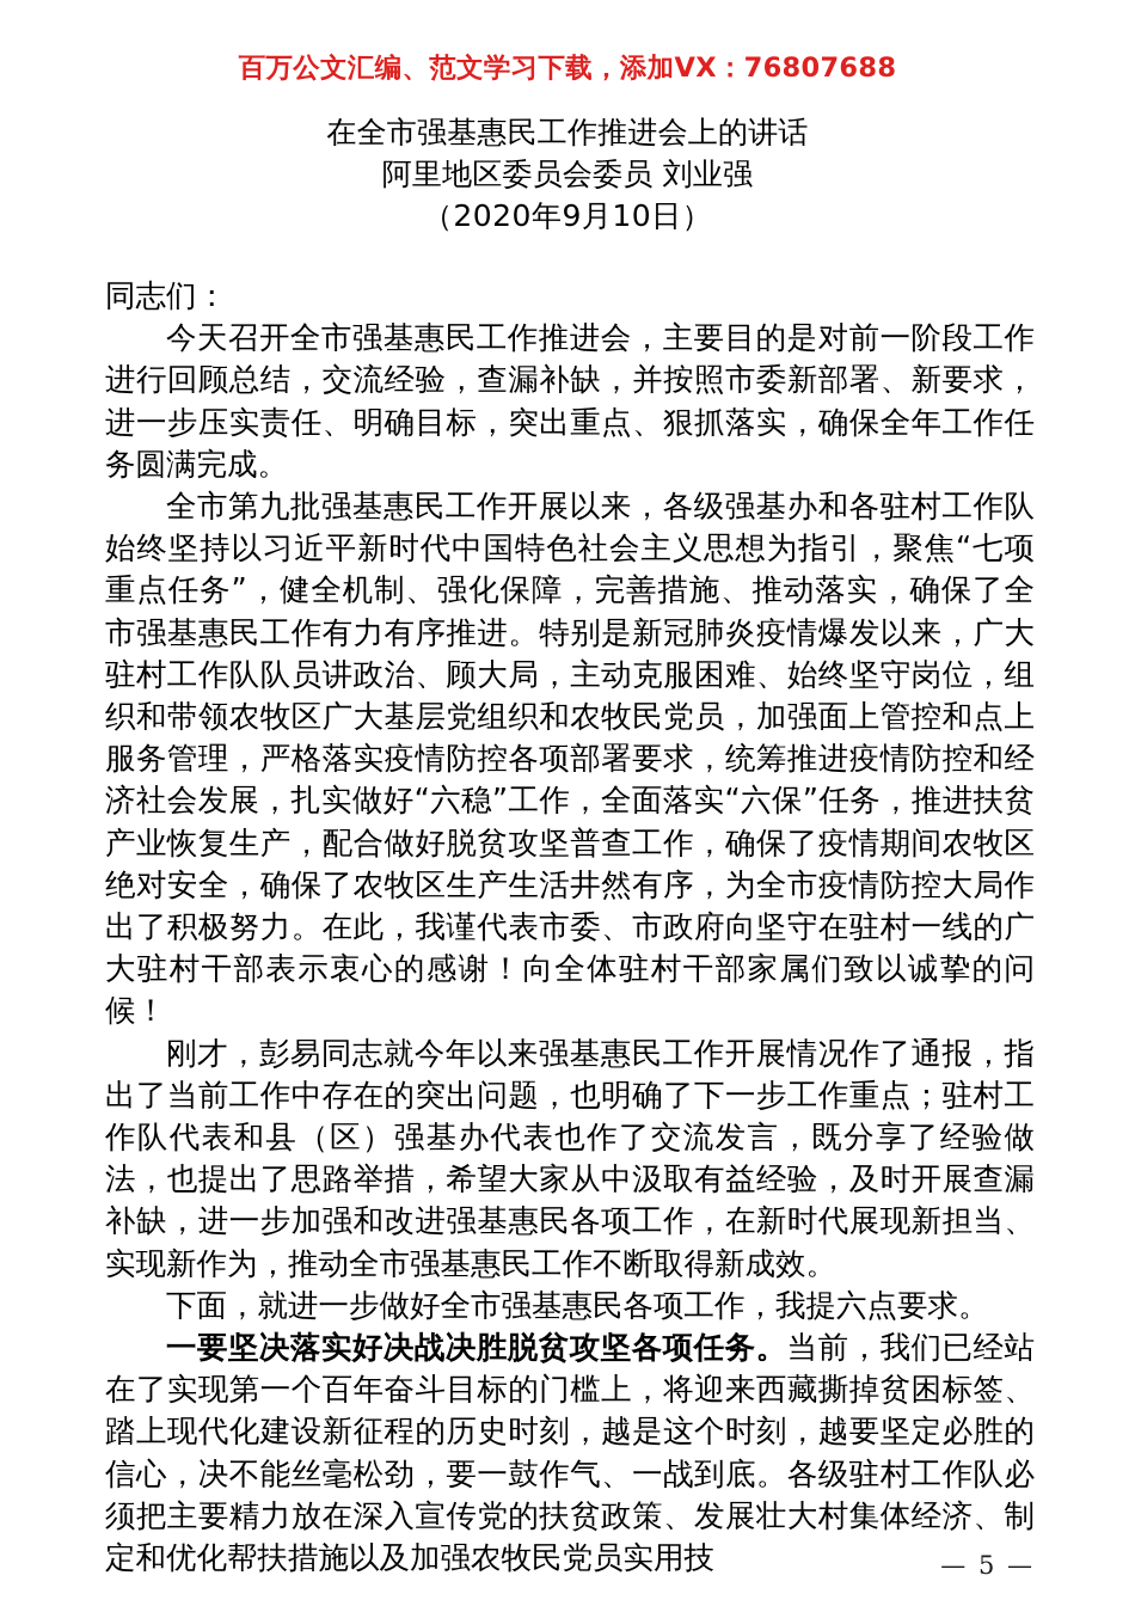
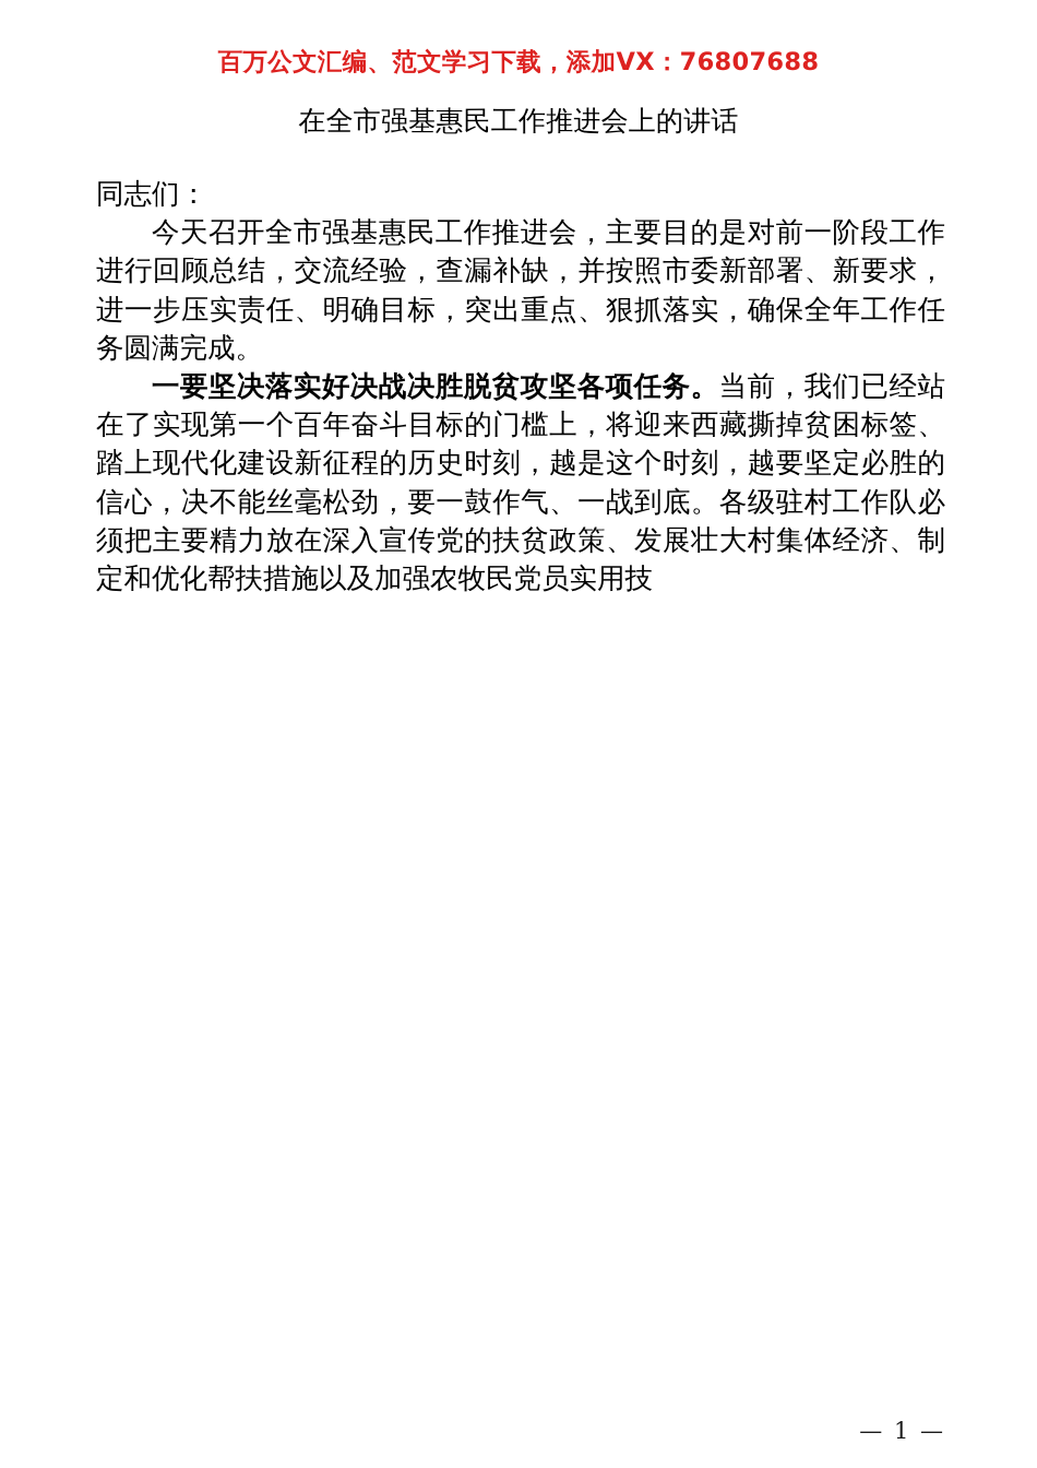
  百万公文汇编、范文学习下载，添加VX：76807688
  在全市强基惠民工作推进会上的讲话
- 阿里地区委员会委员 刘业强
- （2020年9月10日）
  同志们：
  今天召开全市强基惠民工作推进会，主要目的是对前一阶段工作进行回顾总结，交流经验，查漏补缺，并按照市委新部署、新要求，进一步压实责任、明确目标，突出重点、狠抓落实，确保全年工作任务圆满完成。
- 全市第九批强基惠民工作开展以来，各级强基办和各驻村工作队始终坚持以习近平新时代中国特色社会主义思想为指引，聚焦“七项重点任务”，健全机制、强化保障，完善措施、推动落实，确保了全市强基惠民工作有力有序推进。特别是新冠肺炎疫情爆发以来，广大驻村工作队队员讲政治、顾大局，主动克服困难、始终坚守岗位，组织和带领农牧区广大基层党组织和农牧民党员，加强面上管控和点上服务管理，严格落实疫情防控各项部署要求，统筹推进疫情防控和经济社会发展，扎实做好“六稳”工作，全面落实“六保”任务，推进扶贫产业恢复生产，配合做好脱贫攻坚普查工作，确保了疫情期间农牧区绝对安全，确保了农牧区生产生活井然有序，为全市疫情防控大局作出了积极努力。在此，我谨代表市委、市政府向坚守在驻村一线的广大驻村干部表示衷心的感谢！向全体驻村干部家属们致以诚挚的问候！
- 刚才，彭易同志就今年以来强基惠民工作开展情况作了通报，指出了当前工作中存在的突出问题，也明确了下一步工作重点；驻村工作队代表和县（区）强基办代表也作了交流发言，既分享了经验做法，也提出了思路举措，希望大家从中汲取有益经验，及时开展查漏补缺，进一步加强和改进强基惠民各项工作，在新时代展现新担当、实现新作为，推动全市强基惠民工作不断取得新成效。
- 下面，就进一步做好全市强基惠民各项工作，我提六点要求。
  一要坚决落实好决战决胜脱贫攻坚各项任务。当前，我们已经站在了实现第一个百年奋斗目标的门槛上，将迎来西藏撕掉贫困标签、踏上现代化建设新征程的历史时刻，越是这个时刻，越要坚定必胜的信心，决不能丝毫松劲，要一鼓作气、一战到底。各级驻村工作队必须把主要精力放在深入宣传党的扶贫政策、发展壮大村集体经济、制定和优化帮扶措施以及加强农牧民党员实用技
- — 5 —
+ — 1 —
